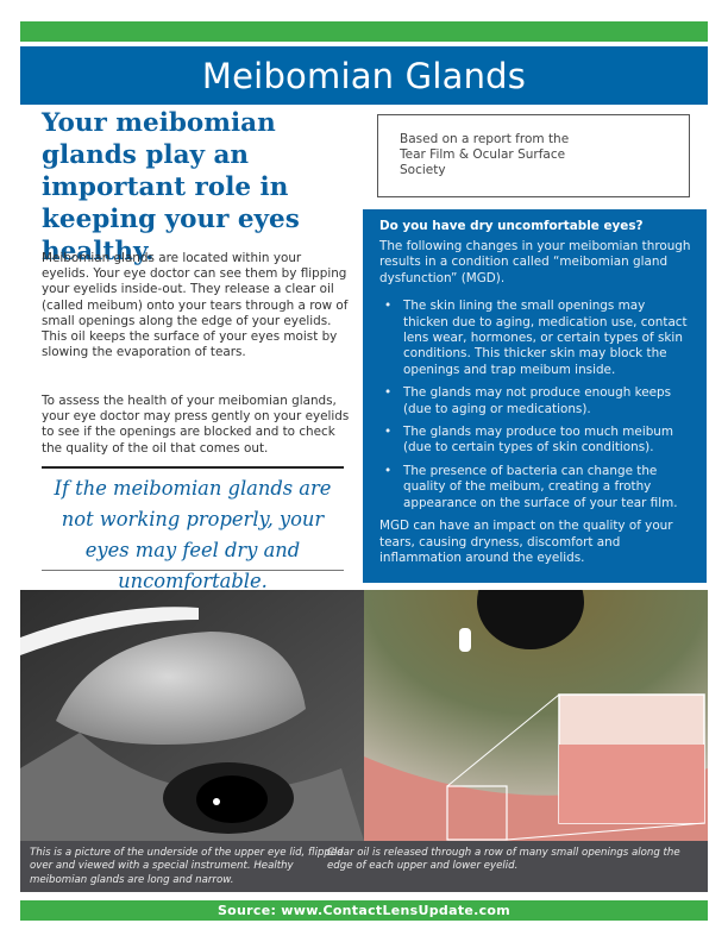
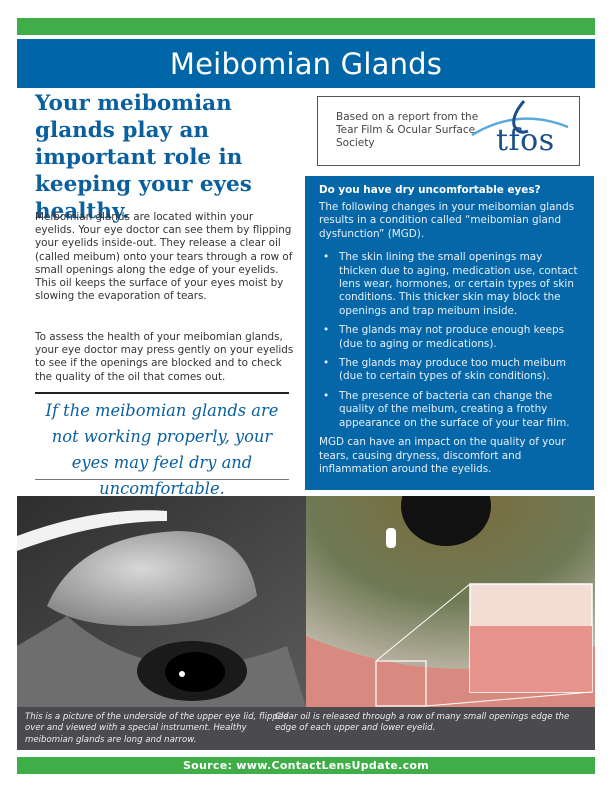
  Meibomian Glands
  Your meibomian glands play an important role in keeping your eyes healthy.
  Meibomian glands are located within your eyelids. Your eye doctor can see them by flipping your eyelids inside-out. They release a clear oil (called meibum) onto your tears through a row of small openings along the edge of your eyelids. This oil keeps the surface of your eyes moist by slowing the evaporation of tears.
  To assess the health of your meibomian glands, your eye doctor may press gently on your eyelids to see if the openings are blocked and to check the quality of the oil that comes out.
  If the meibomian glands are not working properly, your eyes may feel dry and uncomfortable.
  Based on a report from the Tear Film & Ocular Surface Society
+ tfos
  Do you have dry uncomfortable eyes?
- The following changes in your meibomian through results in a condition called “meibomian gland dysfunction” (MGD).
+ The following changes in your meibomian glands results in a condition called “meibomian gland dysfunction” (MGD).
  The skin lining the small openings may thicken due to aging, medication use, contact lens wear, hormones, or certain types of skin conditions. This thicker skin may block the openings and trap meibum inside.
  The glands may not produce enough keeps (due to aging or medications).
  The glands may produce too much meibum (due to certain types of skin conditions).
  The presence of bacteria can change the quality of the meibum, creating a frothy appearance on the surface of your tear film.
  MGD can have an impact on the quality of your tears, causing dryness, discomfort and inflammation around the eyelids.
  This is a picture of the underside of the upper eye lid, flipped over and viewed with a special instrument. Healthy meibomian glands are long and narrow.
- Clear oil is released through a row of many small openings along the edge of each upper and lower eyelid.
+ Clear oil is released through a row of many small openings edge the edge of each upper and lower eyelid.
  Source: www.ContactLensUpdate.com
